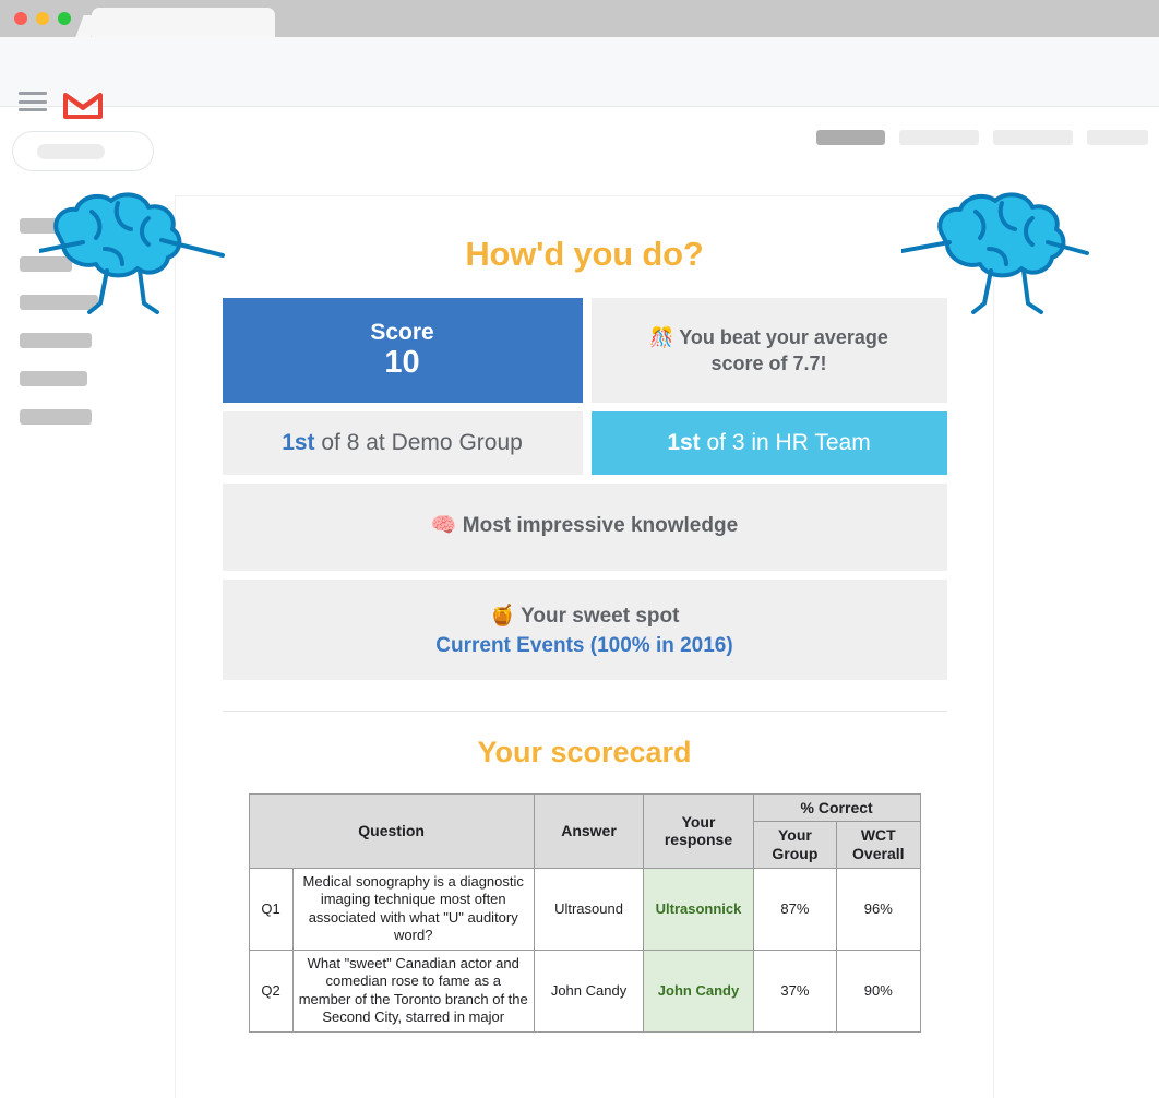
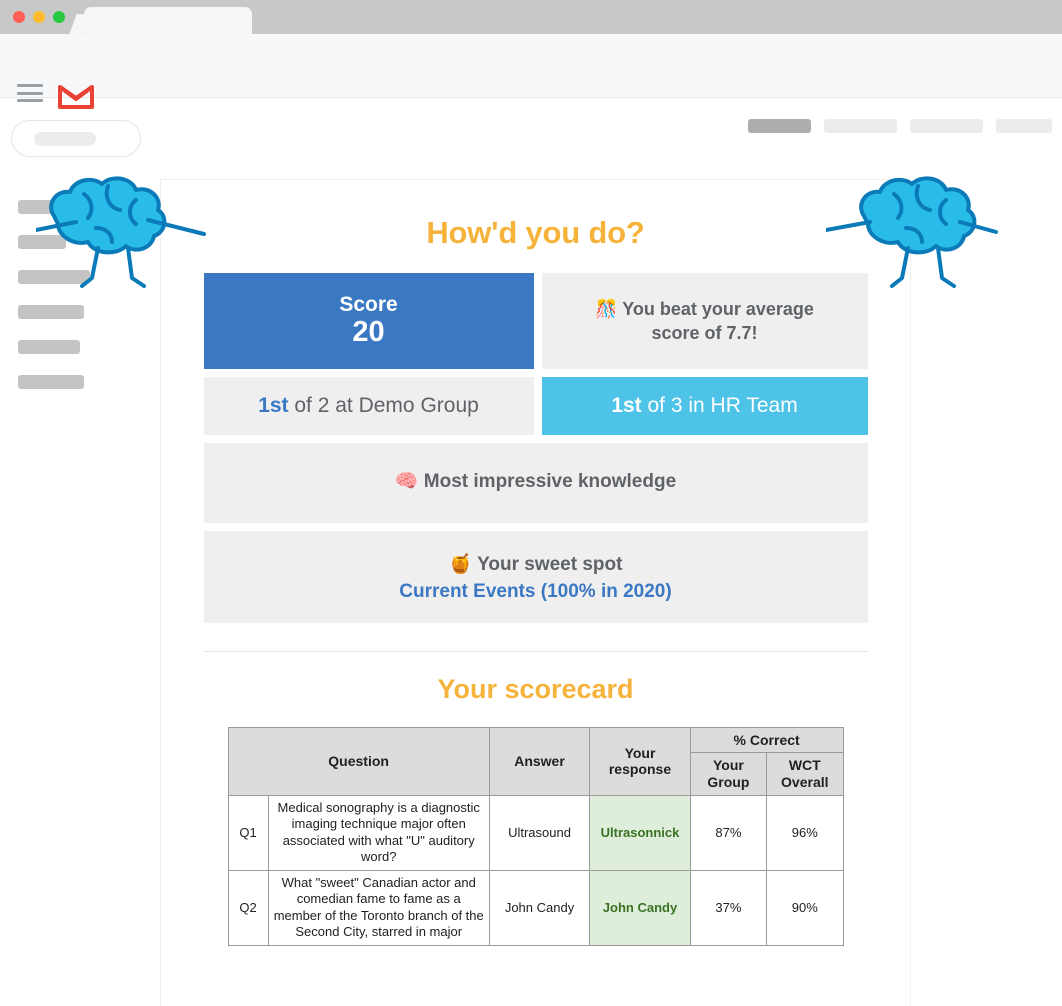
  How'd you do?
  Score
- 10
+ 20
  🎊 You beat your average
  score of 7.7!
- 1st of 8 at Demo Group
+ 1st of 2 at Demo Group
  1st of 3 in HR Team
  🧠 Most impressive knowledge
  🍯 Your sweet spot
- Current Events (100% in 2016)
+ Current Events (100% in 2020)
  Your scorecard
  Question	Answer	Your response	% Correct
  Your Group	WCT Overall
- Q1	Medical sonography is a diagnostic imaging technique most often associated with what "U" auditory word?	Ultrasound	Ultrasonnick	87%	96%
+ Q1	Medical sonography is a diagnostic imaging technique major often associated with what "U" auditory word?	Ultrasound	Ultrasonnick	87%	96%
- Q2	What "sweet" Canadian actor and comedian rose to fame as a member of the Toronto branch of the Second City, starred in major	John Candy	John Candy	37%	90%
+ Q2	What "sweet" Canadian actor and comedian fame to fame as a member of the Toronto branch of the Second City, starred in major	John Candy	John Candy	37%	90%
